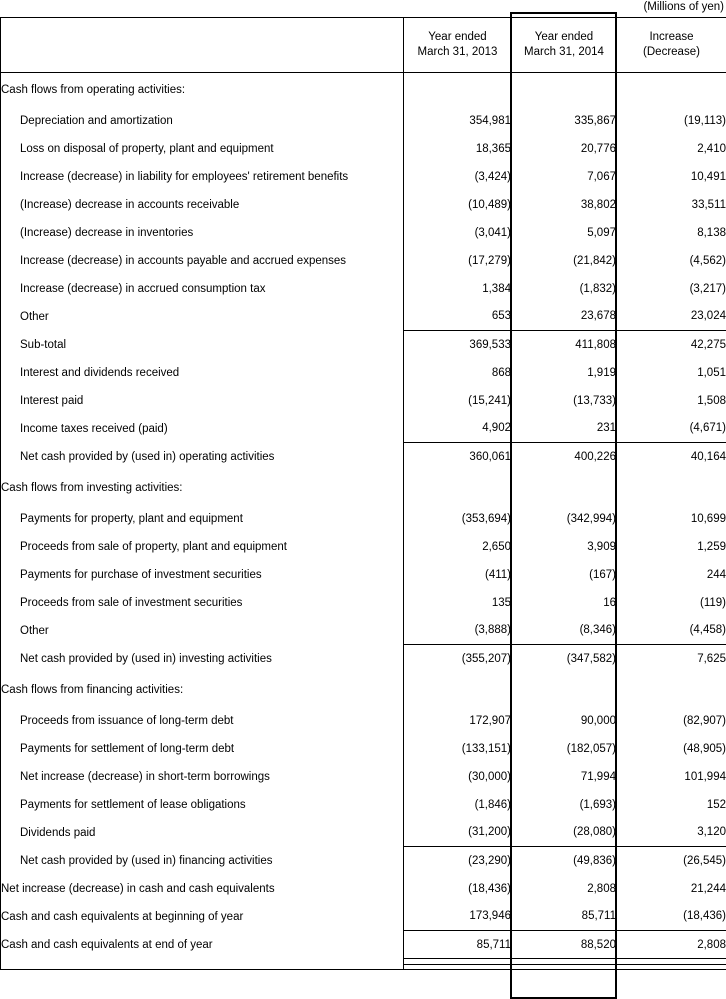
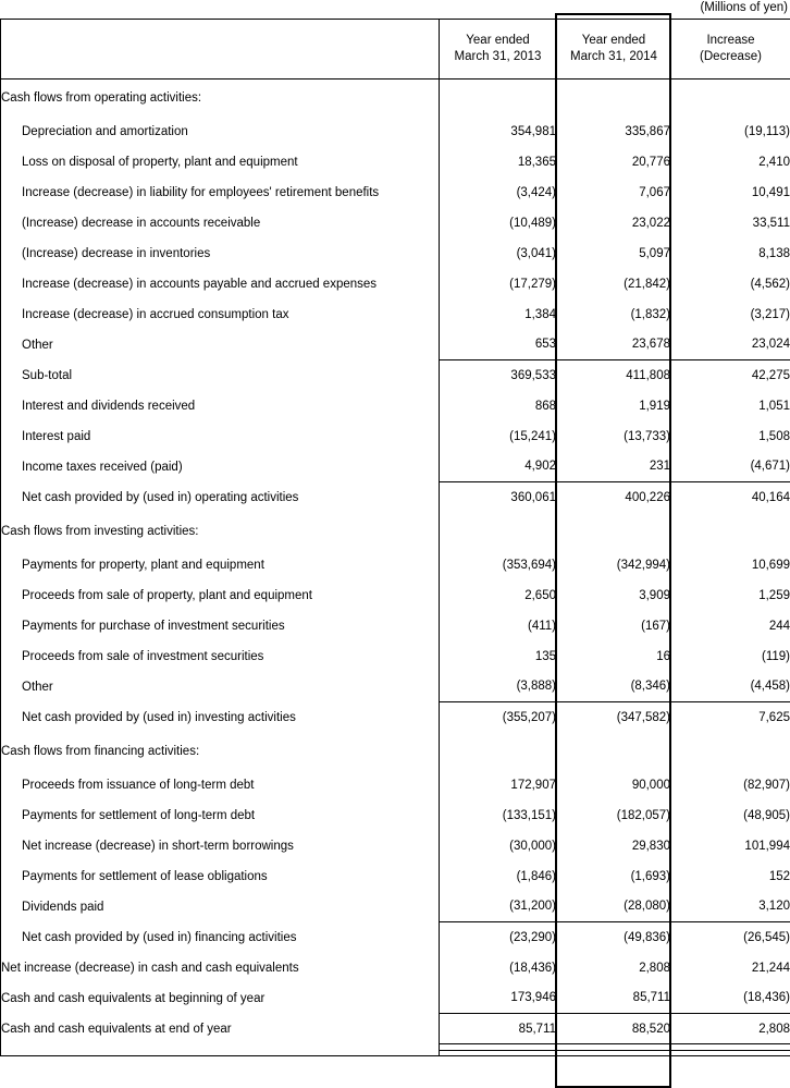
  (Millions of yen)
  	Year ended March 31, 2013	Year ended March 31, 2014	Increase (Decrease)
  Cash flows from operating activities:
  Depreciation and amortization	354,981	335,867	(19,113)
  Loss on disposal of property, plant and equipment	18,365	20,776	2,410
  Increase (decrease) in liability for employees' retirement benefits	(3,424)	7,067	10,491
- (Increase) decrease in accounts receivable	(10,489)	38,802	33,511
+ (Increase) decrease in accounts receivable	(10,489)	23,022	33,511
  (Increase) decrease in inventories	(3,041)	5,097	8,138
  Increase (decrease) in accounts payable and accrued expenses	(17,279)	(21,842)	(4,562)
  Increase (decrease) in accrued consumption tax	1,384	(1,832)	(3,217)
  Other	653	23,678	23,024
  Sub-total	369,533	411,808	42,275
  Interest and dividends received	868	1,919	1,051
  Interest paid	(15,241)	(13,733)	1,508
  Income taxes received (paid)	4,902	231	(4,671)
  Net cash provided by (used in) operating activities	360,061	400,226	40,164
  Cash flows from investing activities:
  Payments for property, plant and equipment	(353,694)	(342,994)	10,699
  Proceeds from sale of property, plant and equipment	2,650	3,909	1,259
  Payments for purchase of investment securities	(411)	(167)	244
  Proceeds from sale of investment securities	135	16	(119)
  Other	(3,888)	(8,346)	(4,458)
  Net cash provided by (used in) investing activities	(355,207)	(347,582)	7,625
  Cash flows from financing activities:
  Proceeds from issuance of long-term debt	172,907	90,000	(82,907)
  Payments for settlement of long-term debt	(133,151)	(182,057)	(48,905)
- Net increase (decrease) in short-term borrowings	(30,000)	71,994	101,994
+ Net increase (decrease) in short-term borrowings	(30,000)	29,830	101,994
  Payments for settlement of lease obligations	(1,846)	(1,693)	152
  Dividends paid	(31,200)	(28,080)	3,120
  Net cash provided by (used in) financing activities	(23,290)	(49,836)	(26,545)
  Net increase (decrease) in cash and cash equivalents	(18,436)	2,808	21,244
  Cash and cash equivalents at beginning of year	173,946	85,711	(18,436)
  Cash and cash equivalents at end of year	85,711	88,520	2,808
